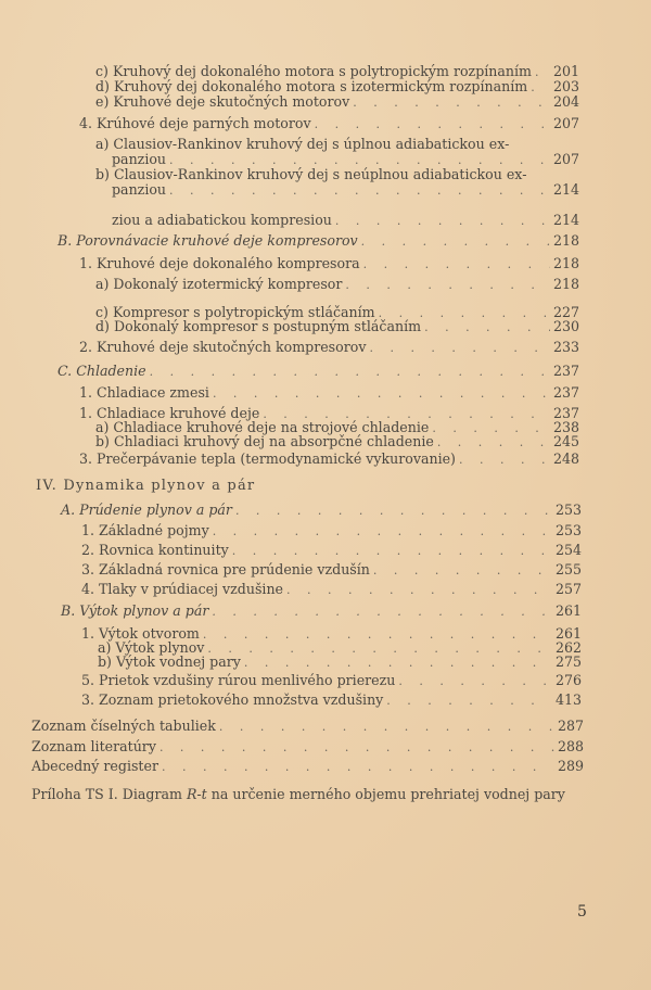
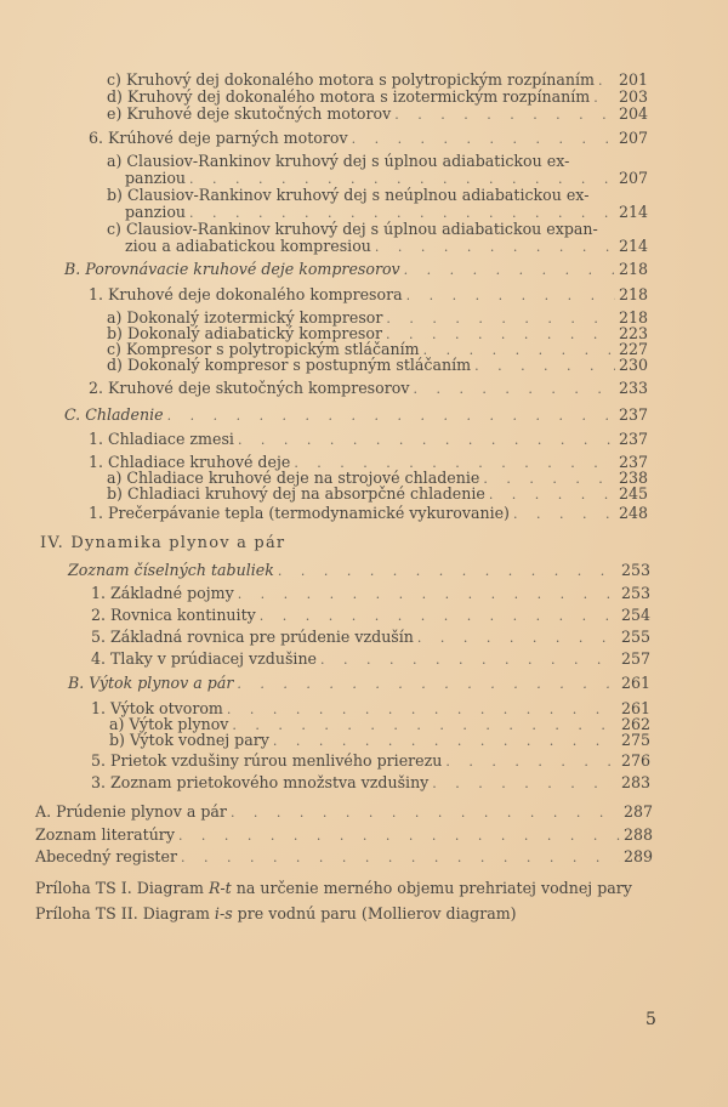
  c) Kruhový dej dokonalého motora s polytropickým rozpínaním
  201
  d) Kruhový dej dokonalého motora s izotermickým rozpínaním
  203
  e) Kruhové deje skutočných motorov
  204
- 4. Krúhové deje parných motorov
+ 6. Krúhové deje parných motorov
  207
  a) Clausiov-Rankinov kruhový dej s úplnou adiabatickou ex-
  panziou
  207
  b) Clausiov-Rankinov kruhový dej s neúplnou adiabatickou ex-
  panziou
  214
+ c) Clausiov-Rankinov kruhový dej s úplnou adiabatickou expan-
  ziou a adiabatickou kompresiou
  214
  B. Porovnávacie kruhové deje kompresorov
  218
  1. Kruhové deje dokonalého kompresora
  218
  a) Dokonalý izotermický kompresor
  218
+ b) Dokonalý adiabatický kompresor
+ 223
  c) Kompresor s polytropickým stláčaním
  227
  d) Dokonalý kompresor s postupným stláčaním
  230
  2. Kruhové deje skutočných kompresorov
  233
  C. Chladenie
  237
  1. Chladiace zmesi
  237
  1. Chladiace kruhové deje
  237
  a) Chladiace kruhové deje na strojové chladenie
  238
  b) Chladiaci kruhový dej na absorpčné chladenie
  245
- 3. Prečerpávanie tepla (termodynamické vykurovanie)
+ 1. Prečerpávanie tepla (termodynamické vykurovanie)
  248
  IV. Dynamika plynov a pár
- A. Prúdenie plynov a pár
+ Zoznam číselných tabuliek
  253
  1. Základné pojmy
  253
  2. Rovnica kontinuity
  254
- 3. Základná rovnica pre prúdenie vzdušín
+ 5. Základná rovnica pre prúdenie vzdušín
  255
  4. Tlaky v prúdiacej vzdušine
  257
  B. Výtok plynov a pár
  261
  1. Výtok otvorom
  261
  a) Výtok plynov
  262
  b) Výtok vodnej pary
  275
  5. Prietok vzdušiny rúrou menlivého prierezu
  276
  3. Zoznam prietokového množstva vzdušiny
- 413
+ 283
- Zoznam číselných tabuliek
+ A. Prúdenie plynov a pár
  287
  Zoznam literatúry
  288
  Abecedný register
  289
  Príloha TS I. Diagram R-t na určenie merného objemu prehriatej vodnej pary
+ Príloha TS II. Diagram i-s pre vodnú paru (Mollierov diagram)
  5
